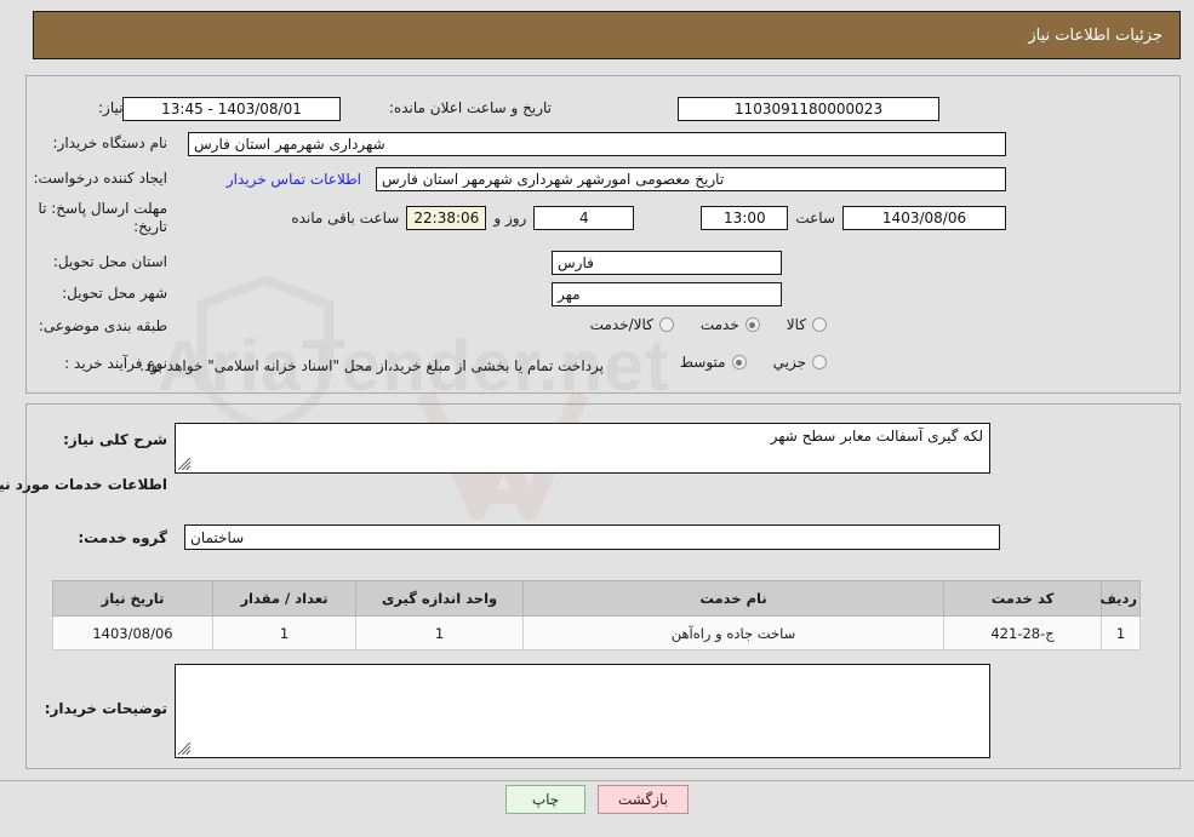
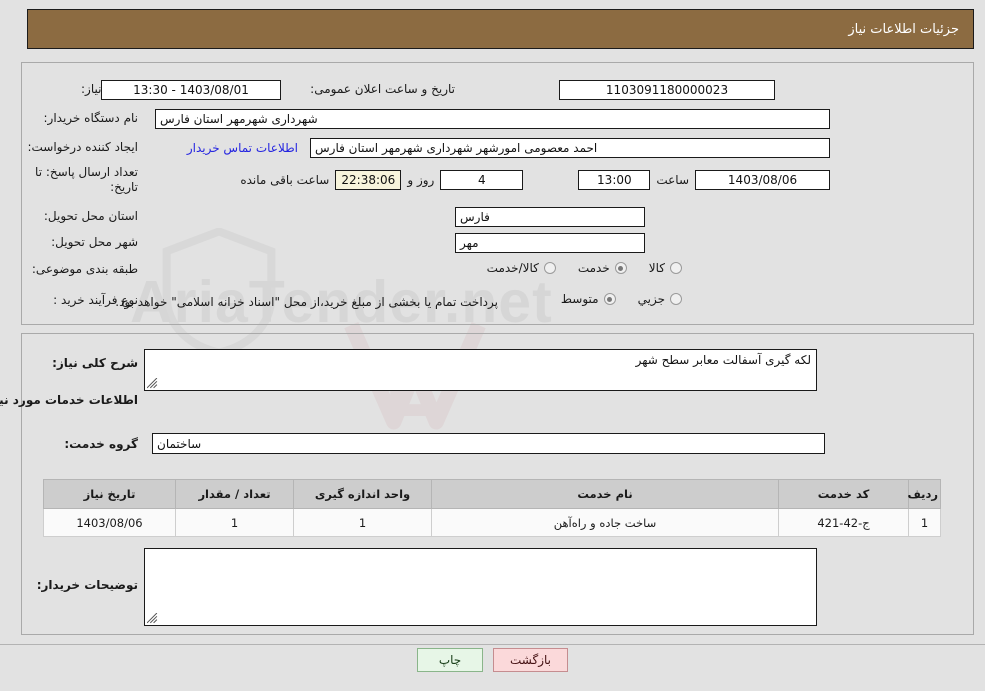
  AriaTender.net
  جزئیات اطلاعات نیاز
  1103091180000023
- تاریخ و ساعت اعلان مانده:
+ تاریخ و ساعت اعلان عمومی:
- 1403/08/01 - 13:45
+ 1403/08/01 - 13:30
  نام دستگاه خریدار:
  شهرداری شهرمهر استان فارس
  ایجاد کننده درخواست:
- تاریخ معصومی امورشهر شهرداری شهرمهر استان فارس
+ احمد معصومی امورشهر شهرداری شهرمهر استان فارس
  اطلاعات تماس خریدار
- مهلت ارسال پاسخ: تا تاریخ:
+ تعداد ارسال پاسخ: تا تاریخ:
  1403/08/06
  ساعت
  13:00
  4
  روز و
  22:38:06
  ساعت باقی مانده
  استان محل تحویل:
  فارس
  شهر محل تحویل:
  مهر
  طبقه بندی موضوعی:
  کالا
  خدمت
  کالا/خدمت
  نوع فرآیند خرید :
  جزیي
  متوسط
  پرداخت تمام یا بخشی از مبلغ خرید،از محل "اسناد خزانه اسلامی" خواهد بود.
  شرح کلی نیاز:
  لکه گیری آسفالت معابر سطح شهر
  اطلاعات خدمات مورد نی
  گروه خدمت:
  ساختمان
  ردیف	کد خدمت	نام خدمت	واحد اندازه گیری	تعداد / مقدار	تاریخ نیاز
- 1	ج-28-421	ساخت جاده و راه‌آهن	1	1	1403/08/06
+ 1	ج-42-421	ساخت جاده و راه‌آهن	1	1	1403/08/06
  توضیحات خریدار:
  بازگشت
  چاپ
